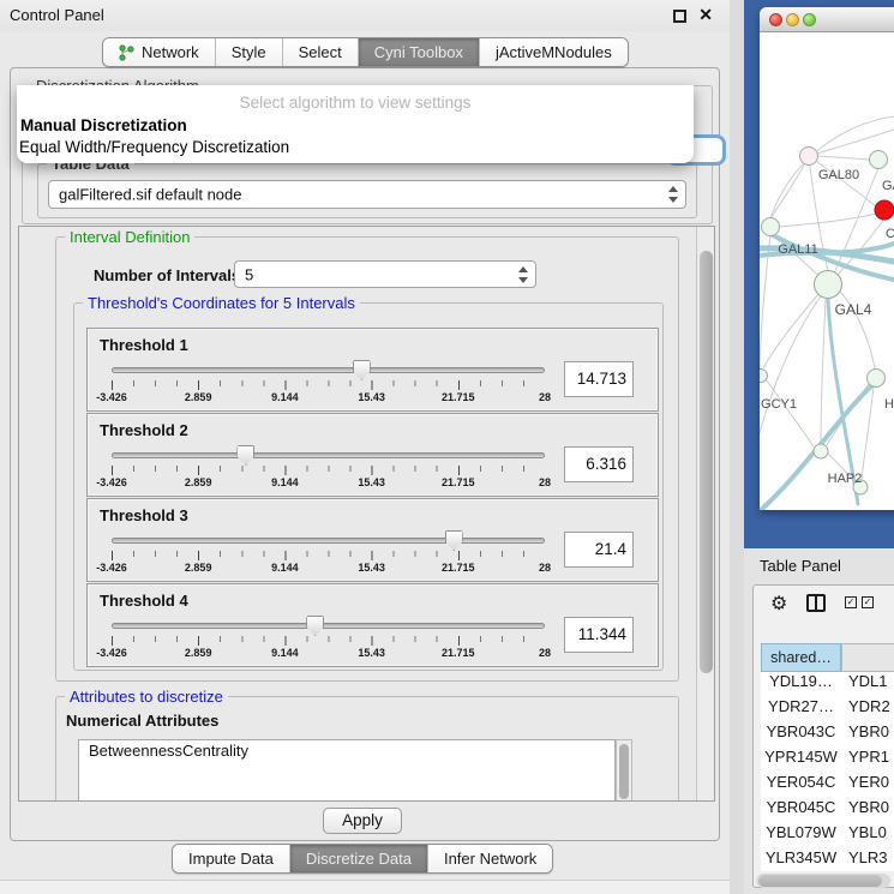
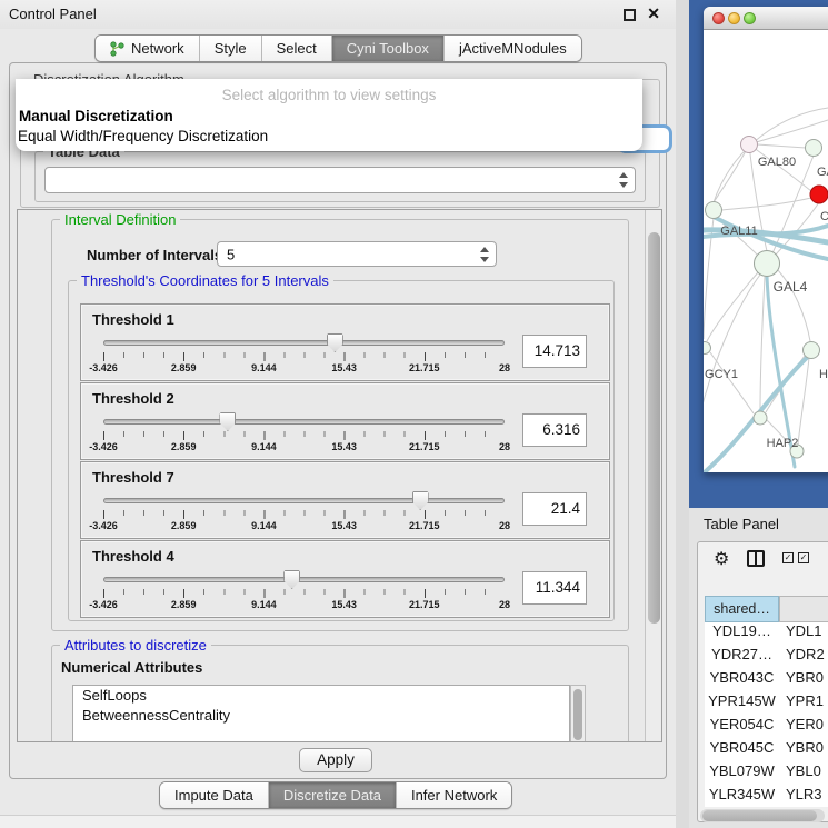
  Control Panel
  ✕
  Network
  Style
  Select
  Cyni Toolbox
  jActiveMNodules
  Table Data
- galFiltered.sif default node
  Interval Definition
  Number of Interval
  5
  Threshold's Coordinates for 5 Intervals
  Threshold 1
  -3.426
  2.859
  9.144
  15.43
  21.715
  28
  14.713
  Threshold 2
  -3.426
  2.859
  9.144
  15.43
  21.715
  28
  6.316
- Threshold 3
+ Threshold 7
  -3.426
  2.859
  9.144
  15.43
  21.715
  28
  21.4
  Threshold 4
  -3.426
  2.859
  9.144
  15.43
  21.715
  28
  11.344
  Attributes to discretize
  Numerical Attributes
+ SelfLoops
  BetweennessCentrality
  Apply
  Impute Data
  Discretize Data
  Infer Network
  Select algorithm to view settings
  Manual Discretization
  Equal Width/Frequency Discretization
  GAL80
  C
  GAL11
  GAL4
  GCY1
  H
  HAP2
  Table Panel
  ⚙
  ✓
  ✓
  shared…
  YDL19…
  YDL1
  YDR27…
  YDR2
  YBR043C
  YBR0
  YPR145W
  YPR1
  YER054C
  YER0
  YBR045C
  YBR0
  YBL079W
  YBL0
  YLR345W
  YLR3
